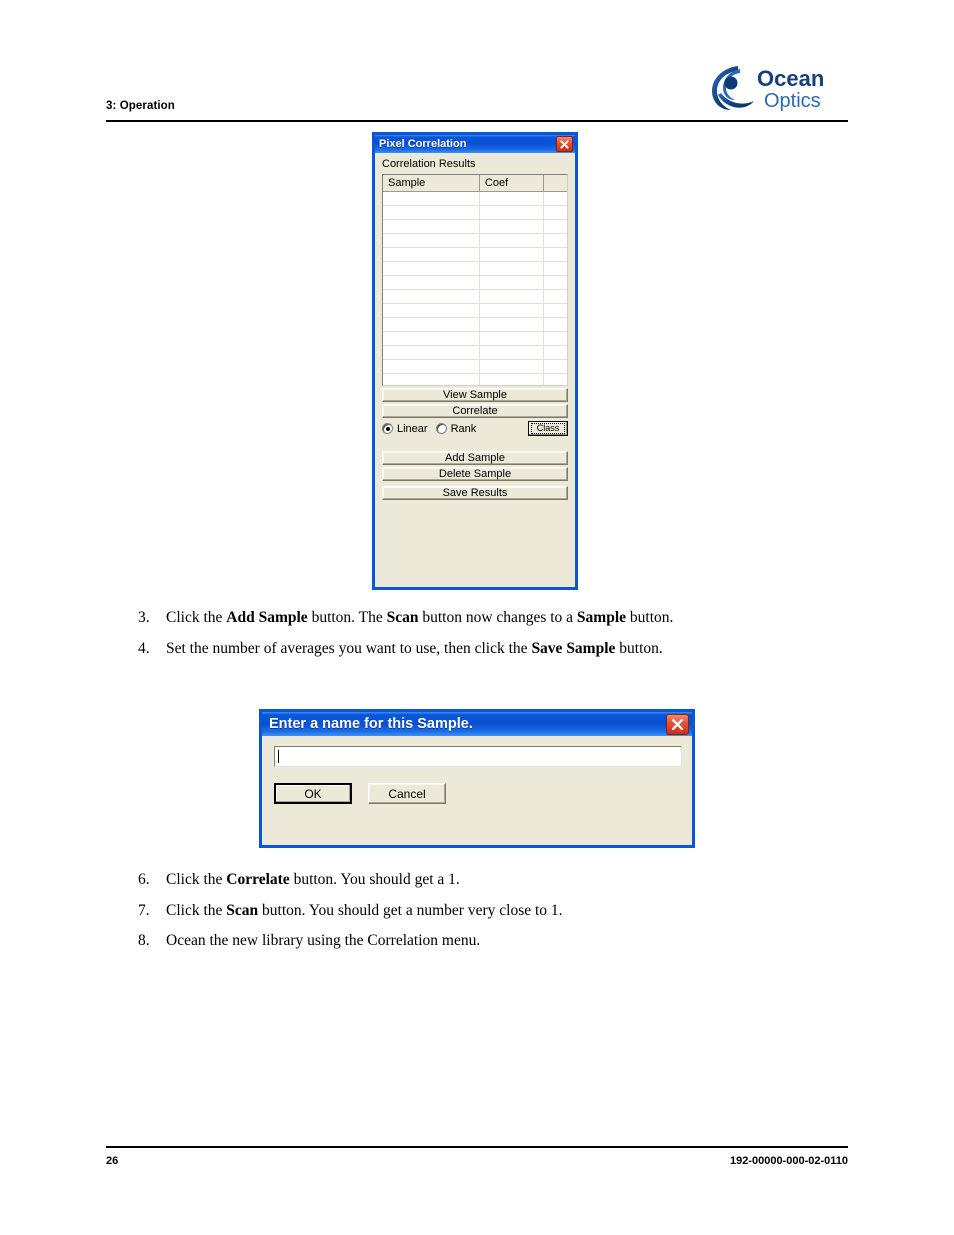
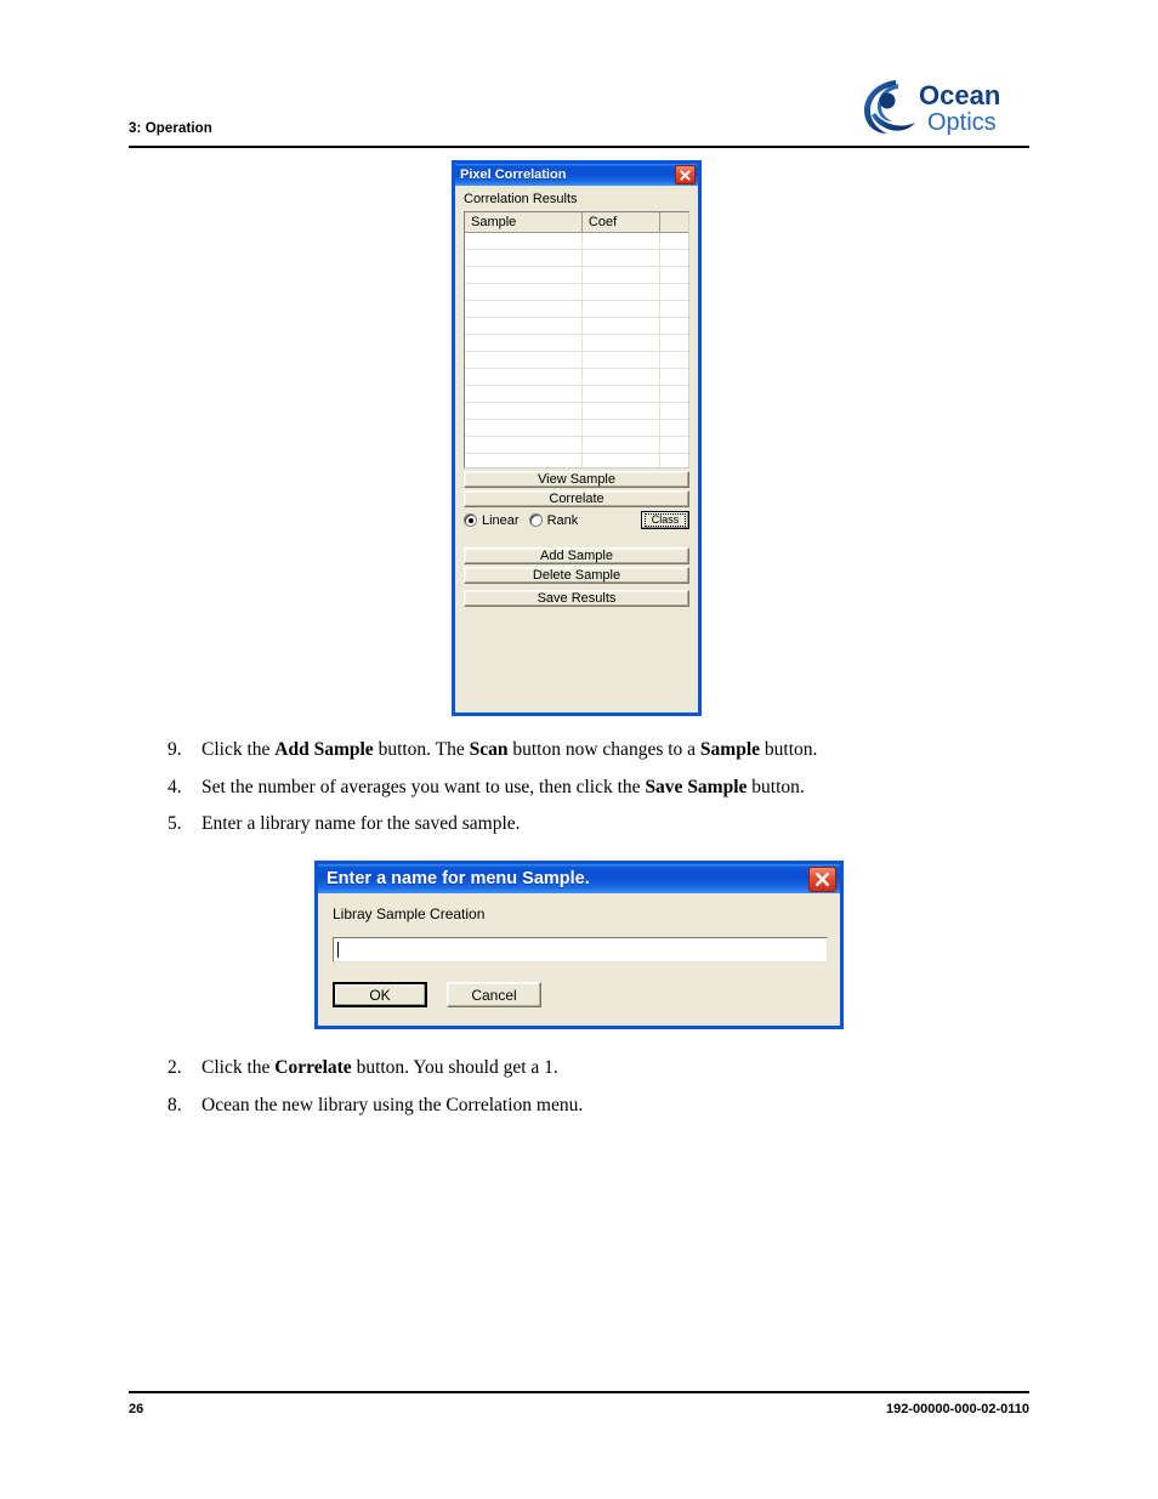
  3: Operation
  Ocean
  Optics
  Pixel Correlation
  Correlation Results
  Sample
  Coef
  View Sample
  Correlate
  Linear
  Rank
  Class
  Add Sample
  Delete Sample
  Save Results
- 3.
+ 9.
  Click the Add Sample button. The Scan button now changes to a Sample button.
  4.
  Set the number of averages you want to use, then click the Save Sample button.
+ 5.
+ Enter a library name for the saved sample.
- Enter a name for this Sample.
+ Enter a name for menu Sample.
+ Libray Sample Creation
  OK
  Cancel
- 6.
+ 2.
  Click the Correlate button. You should get a 1.
- 7.
- Click the Scan button. You should get a number very close to 1.
  8.
  Ocean the new library using the Correlation menu.
  26
  192-00000-000-02-0110
